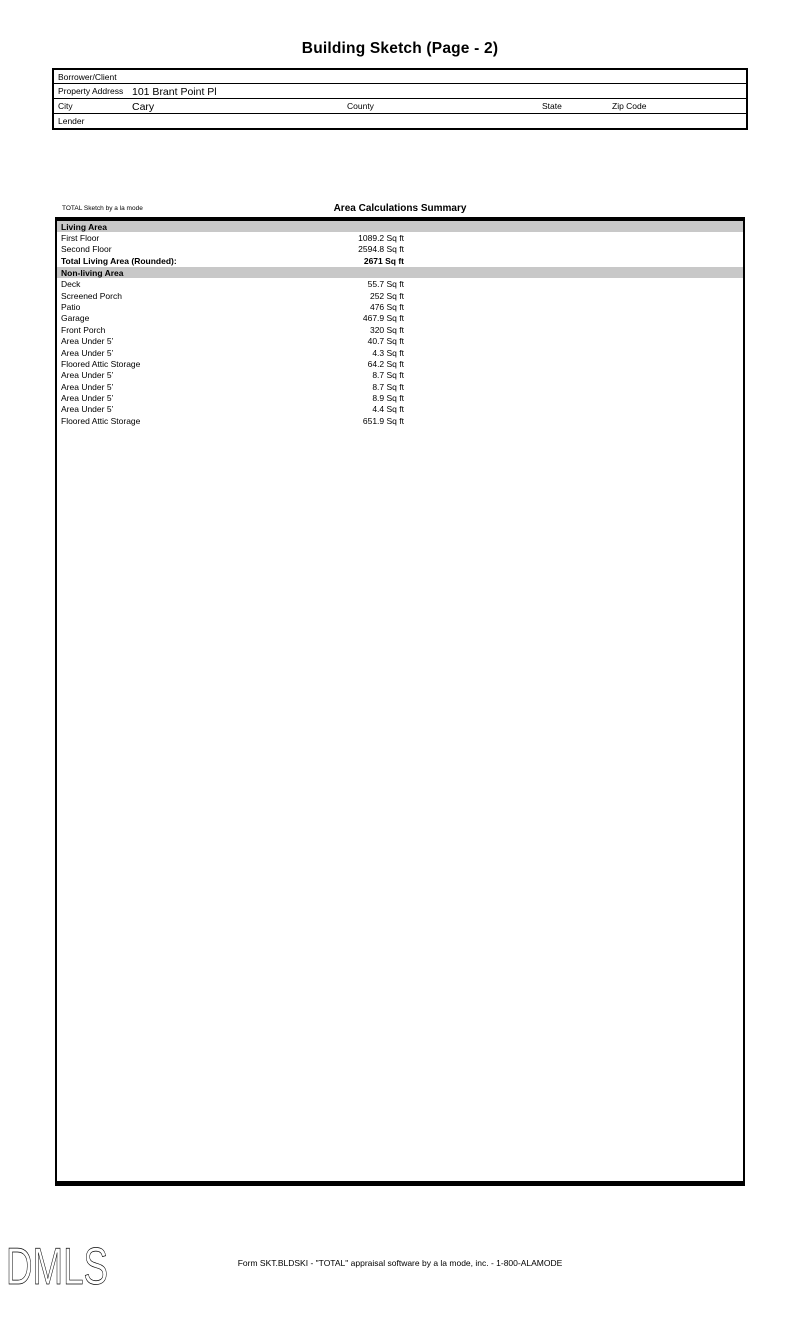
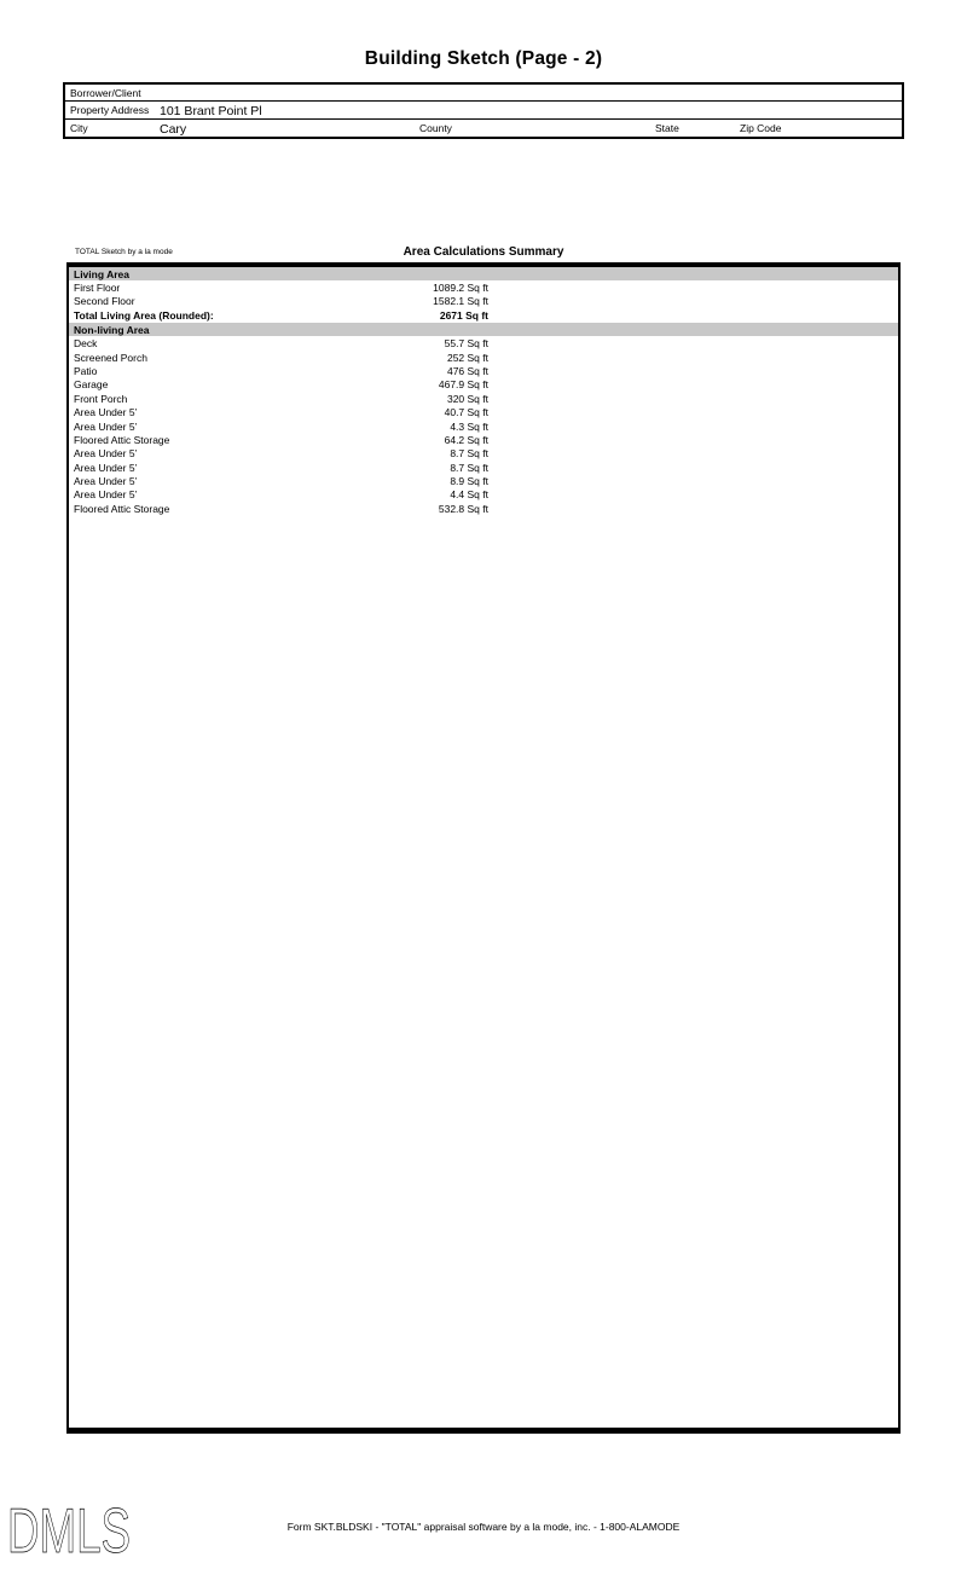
  Building Sketch (Page - 2)
  Borrower/Client
  Property Address
  101 Brant Point Pl
  City
  Cary
  County
  State
  Zip Code
- Lender
  Area Calculations Summary
  Living Area
  First Floor
  1089.2 Sq ft
  Second Floor
- 2594.8 Sq ft
+ 1582.1 Sq ft
  Total Living Area (Rounded):
  2671 Sq ft
  Non-living Area
  Deck
  55.7 Sq ft
  Screened Porch
  252 Sq ft
  Patio
  476 Sq ft
  Garage
  467.9 Sq ft
  Front Porch
  320 Sq ft
  Area Under 5’
  40.7 Sq ft
  Area Under 5’
  4.3 Sq ft
  Floored Attic Storage
  64.2 Sq ft
  Area Under 5’
  8.7 Sq ft
  Area Under 5’
  8.7 Sq ft
  Area Under 5’
  8.9 Sq ft
  Area Under 5’
  4.4 Sq ft
  Floored Attic Storage
- 651.9 Sq ft
+ 532.8 Sq ft
  DMLS
  Form SKT.BLDSKI - "TOTAL" appraisal software by a la mode, inc. - 1-800-ALAMODE
